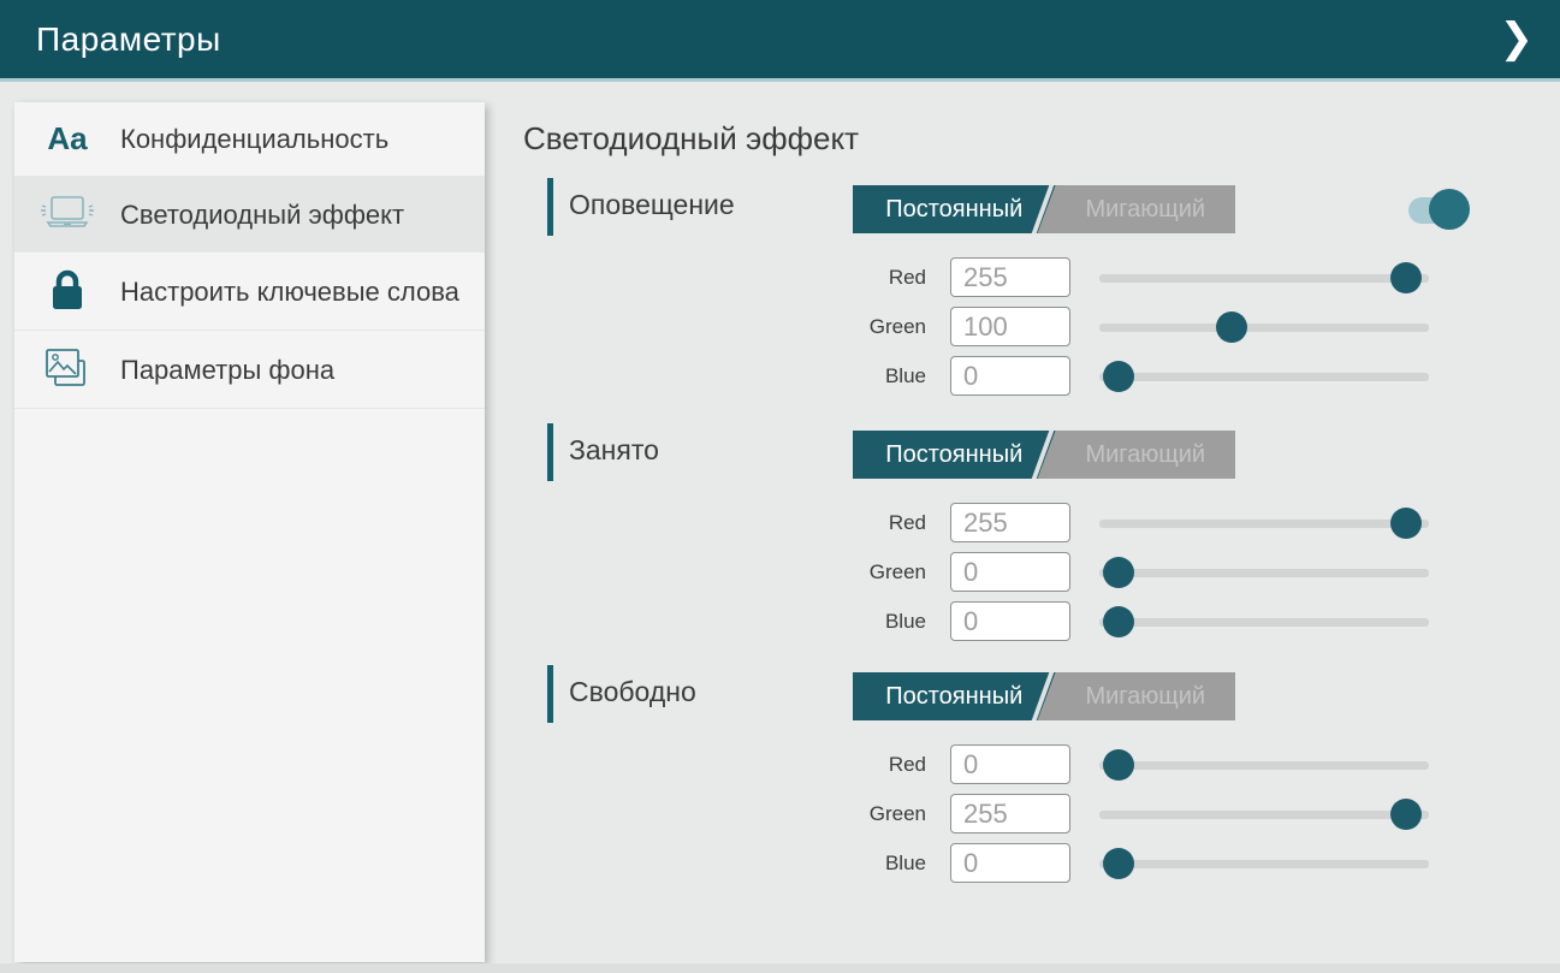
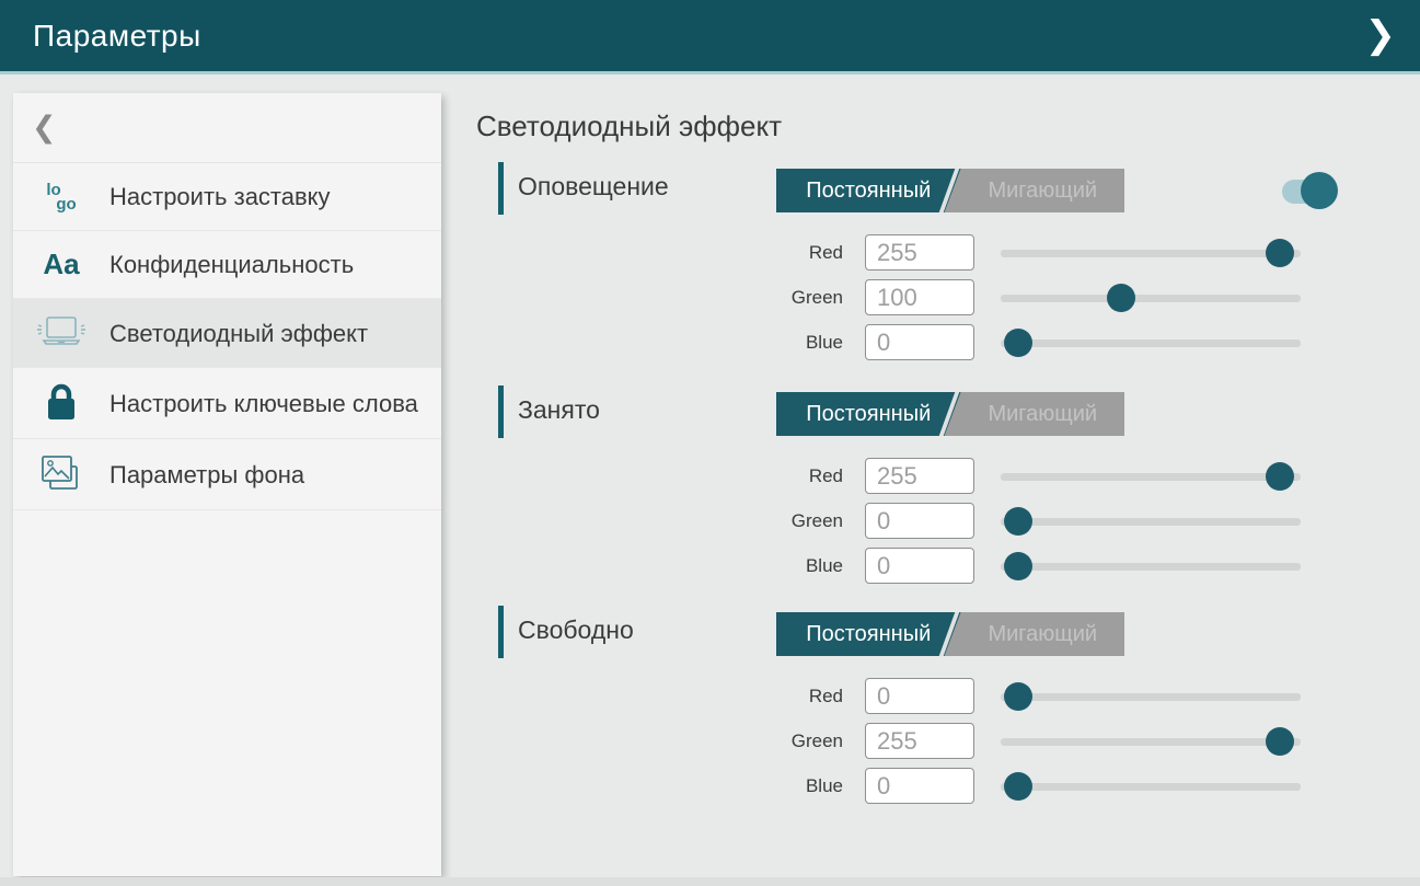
  Параметры
  ❯
+ ❮
+ lo
+ go
+ Настроить заставку
  Aa
  Конфиденциальность
  Светодиодный эффект
  Настроить ключевые слова
  Параметры фона
  Светодиодный эффект
  Оповещение
  Постоянный
  Мигающий
  Red
  255
  Green
  100
  Blue
  0
  Занято
  Постоянный
  Мигающий
  Red
  255
  Green
  0
  Blue
  0
  Свободно
  Постоянный
  Мигающий
  Red
  0
  Green
  255
  Blue
  0
